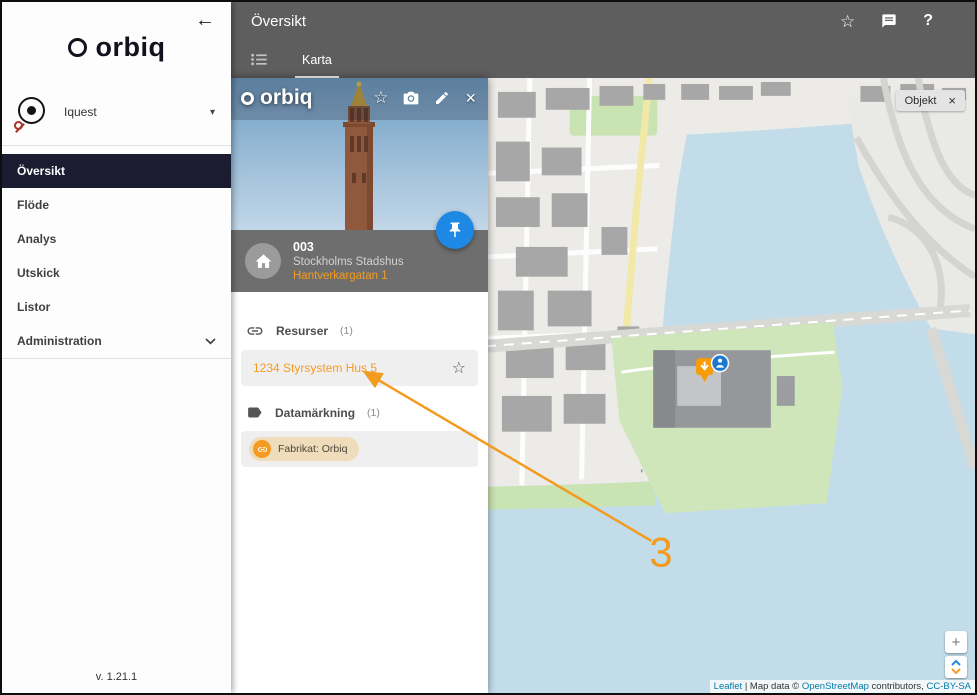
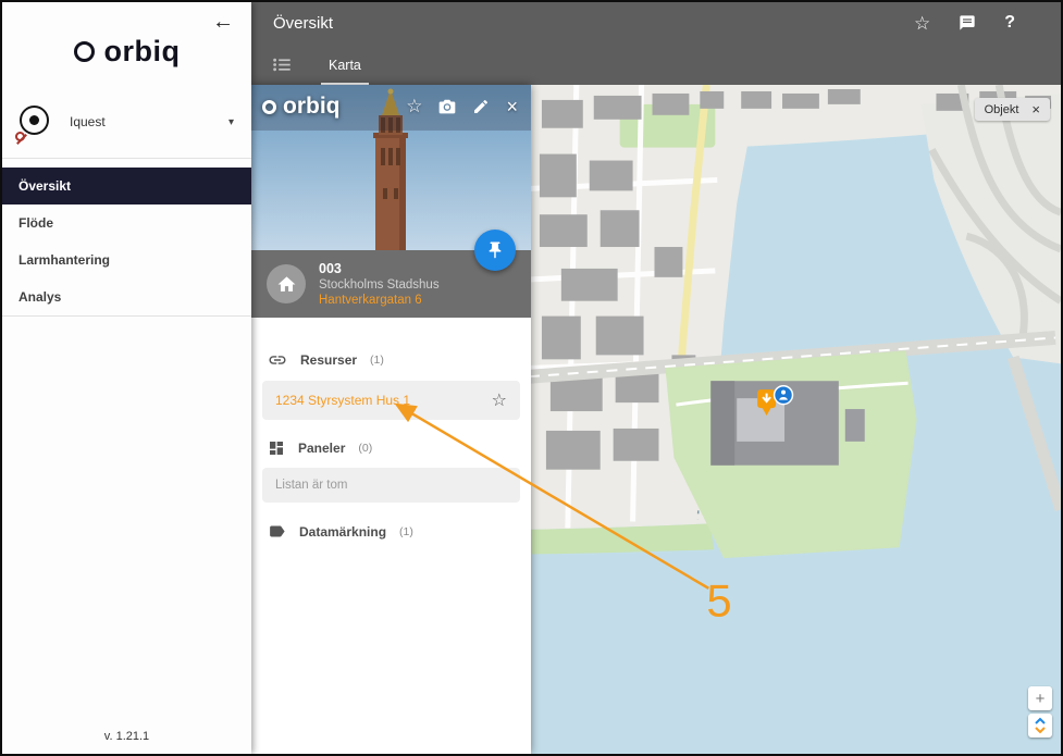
  ←
  orbiq
  Iquest
  ▾
  Översikt
  Flöde
+ Larmhantering
  Analys
- Utskick
- Listor
- Administration
  v. 1.21.1
  Översikt
  ☆
  ?
  Karta
  Objekt
  ×
  +
- Leaflet | Map data © OpenStreetMap contributors, CC-BY-SA
  orbiq
  ☆
  ×
  003
  Stockholms Stadshus
- Hantverkargatan 1
+ Hantverkargatan 6
  Resurser
  (1)
- 1234 Styrsystem Hus 5
+ 1234 Styrsystem Hus 1
  ☆
+ Paneler
+ (0)
+ Listan är tom
  Datamärkning
  (1)
- Fabrikat: Orbiq
- 3
+ 5
